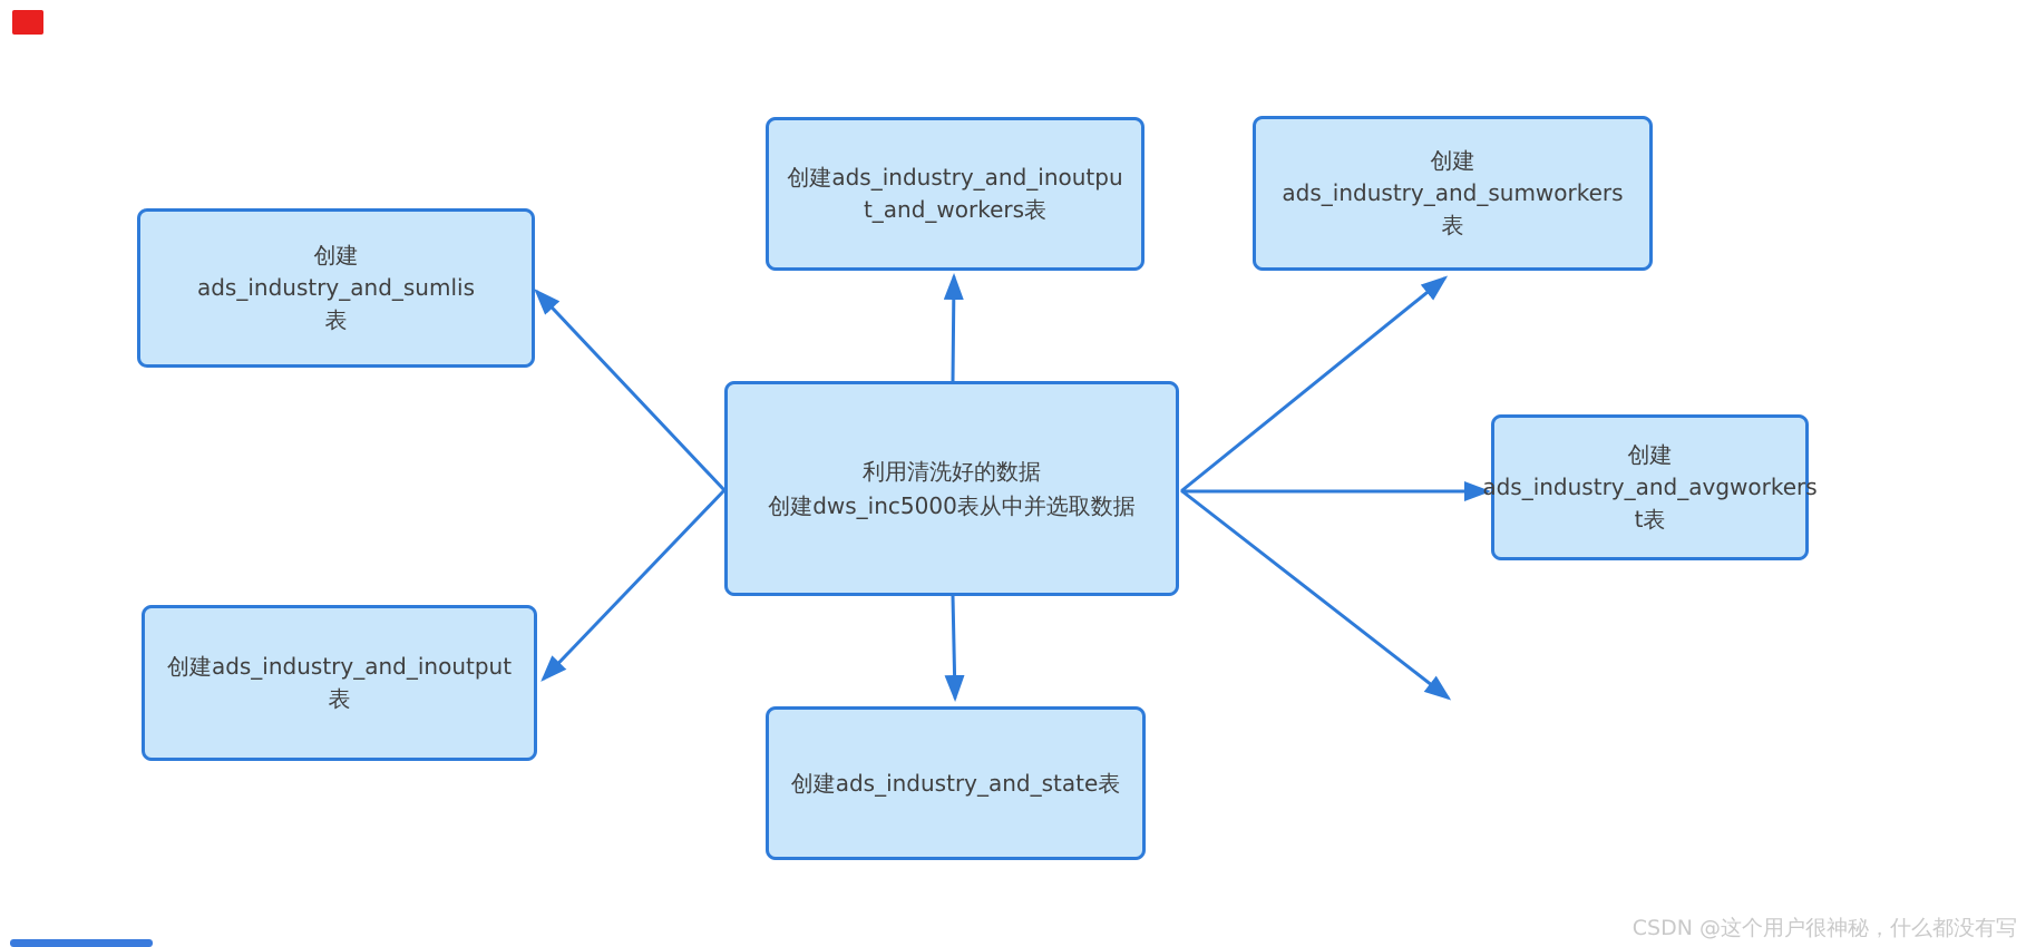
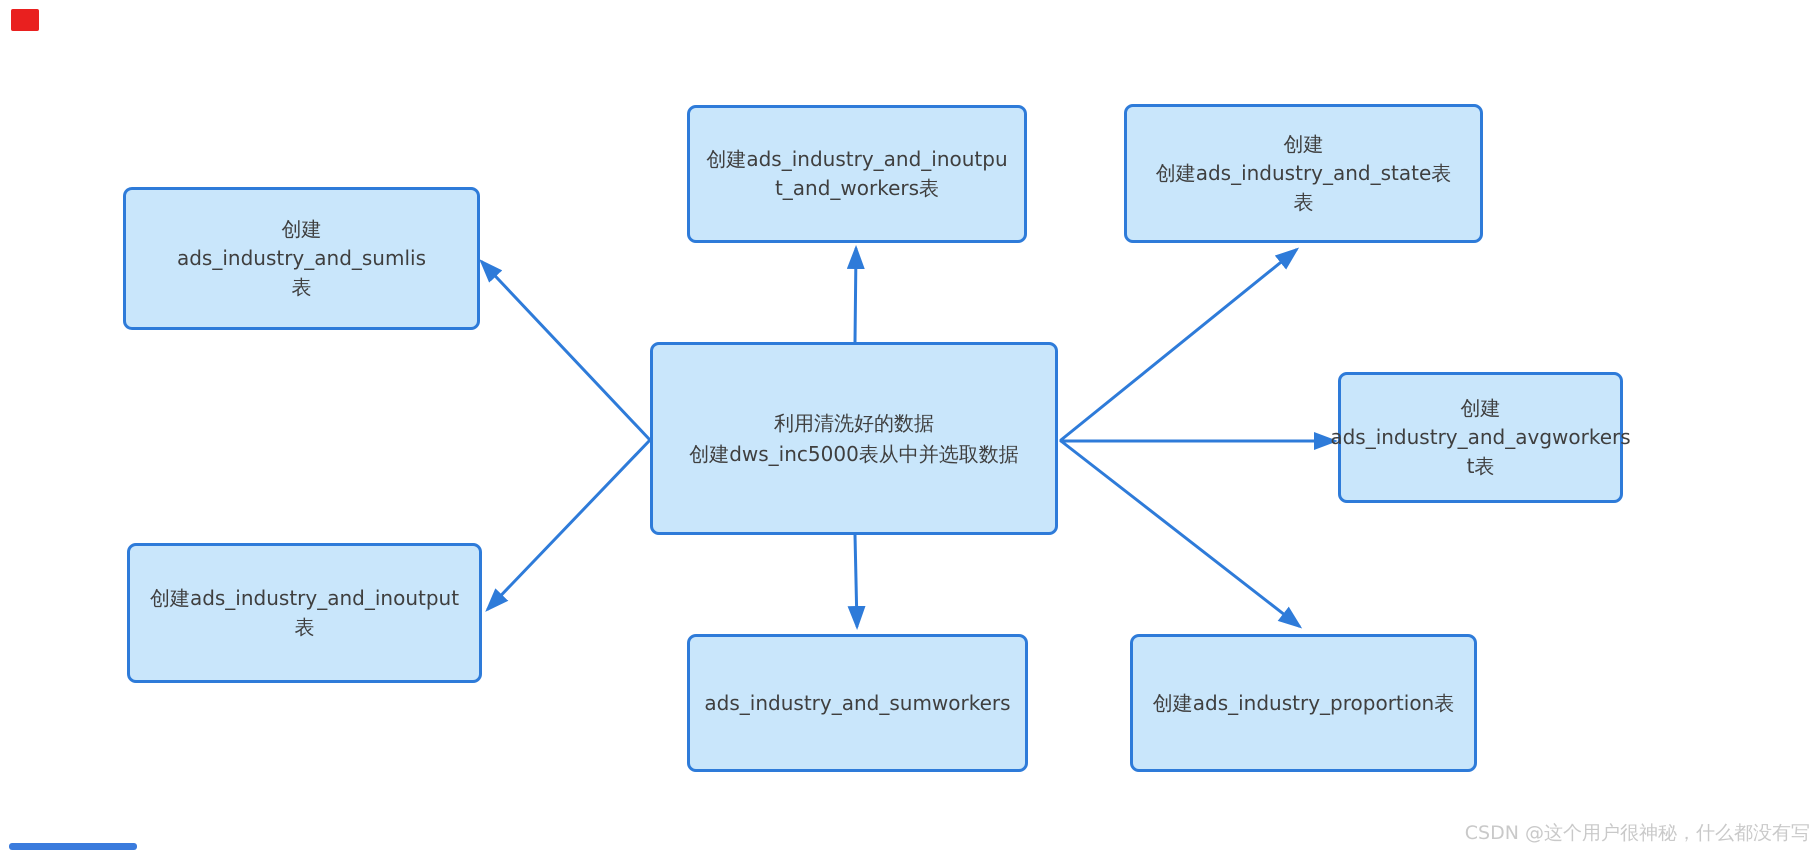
  创建
  ads_industry_and_sumlis
  表
  创建ads_industry_and_inoutpu
  t_and_workers表
  创建
- ads_industry_and_sumworkers
+ 创建ads_industry_and_state表
  表
  利用清洗好的数据
  创建dws_inc5000表从中并选取数据
  创建
  ads_industry_and_avgworkers
  t表
  创建ads_industry_and_inoutput
  表
- 创建ads_industry_and_state表
+ ads_industry_and_sumworkers
+ 创建ads_industry_proportion表
  CSDN @这个用户很神秘，什么都没有写
